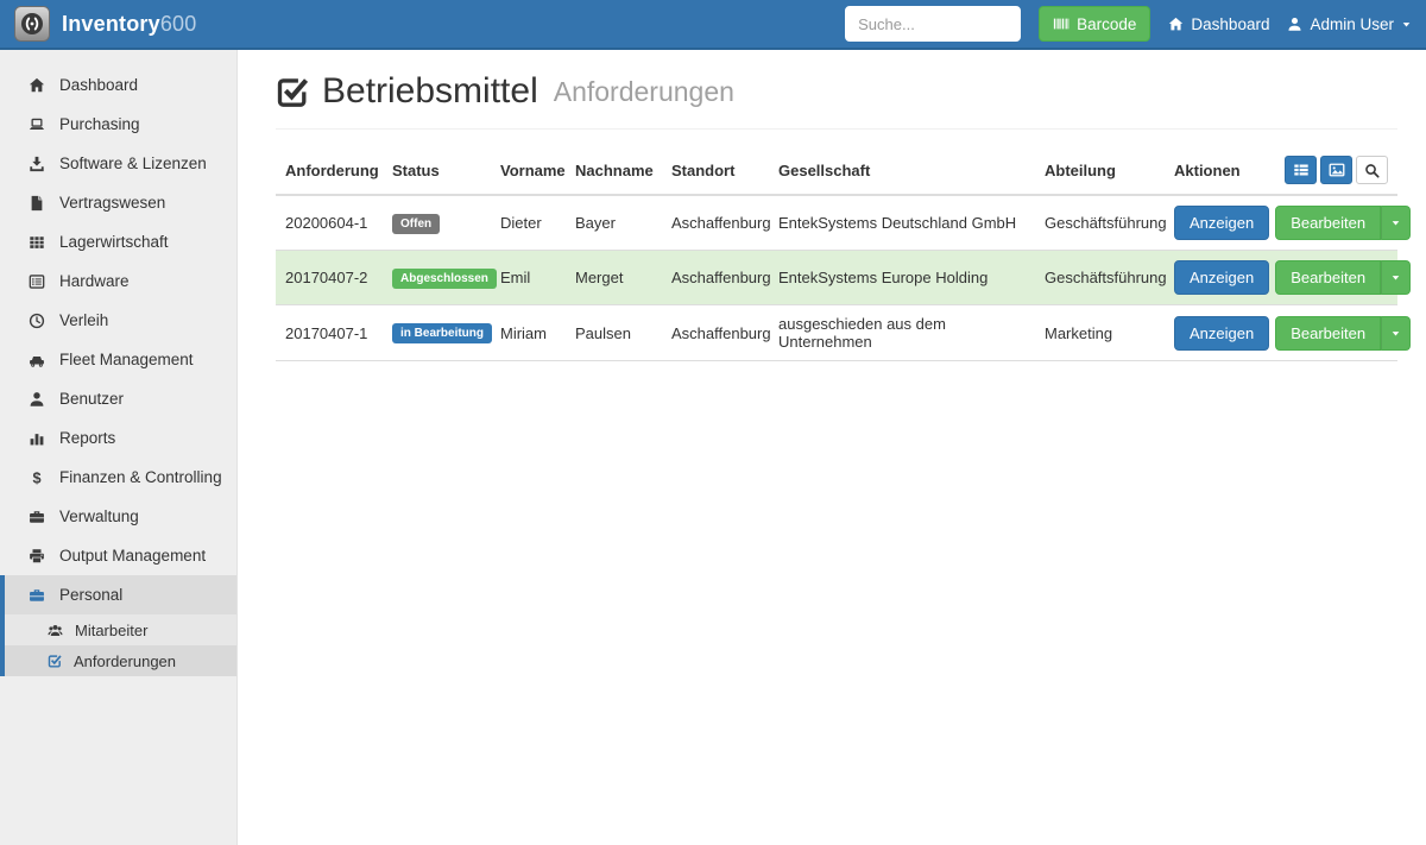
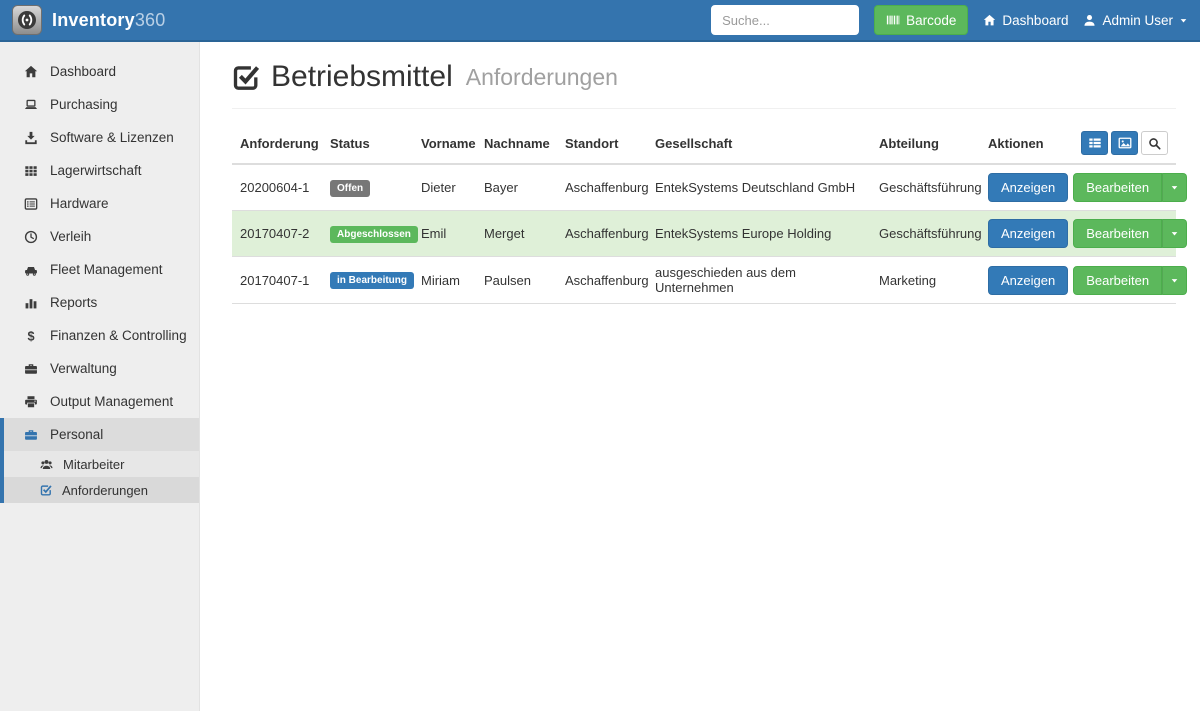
- Inventory600
+ Inventory360
  Suche...
  Barcode
  Dashboard
  Admin User
  Dashboard
  Purchasing
  Software & Lizenzen
- Vertragswesen
  Lagerwirtschaft
  Hardware
  Verleih
  Fleet Management
- Benutzer
  Reports
  $
  Finanzen & Controlling
  Verwaltung
  Output Management
  Personal
  Mitarbeiter
  Anforderungen
  Betriebsmittel
  Anforderungen
  Anforderung	Status	Vorname	Nachname	Standort	Gesellschaft	Abteilung	Aktionen
  20200604-1	Offen	Dieter	Bayer	Aschaffenburg	EntekSystems Deutschland GmbH	Geschäftsführung	Anzeigen Bearbeiten
  20170407-2	Abgeschlossen	Emil	Merget	Aschaffenburg	EntekSystems Europe Holding	Geschäftsführung	Anzeigen Bearbeiten
  20170407-1	in Bearbeitung	Miriam	Paulsen	Aschaffenburg	ausgeschieden aus dem Unternehmen	Marketing	Anzeigen Bearbeiten
